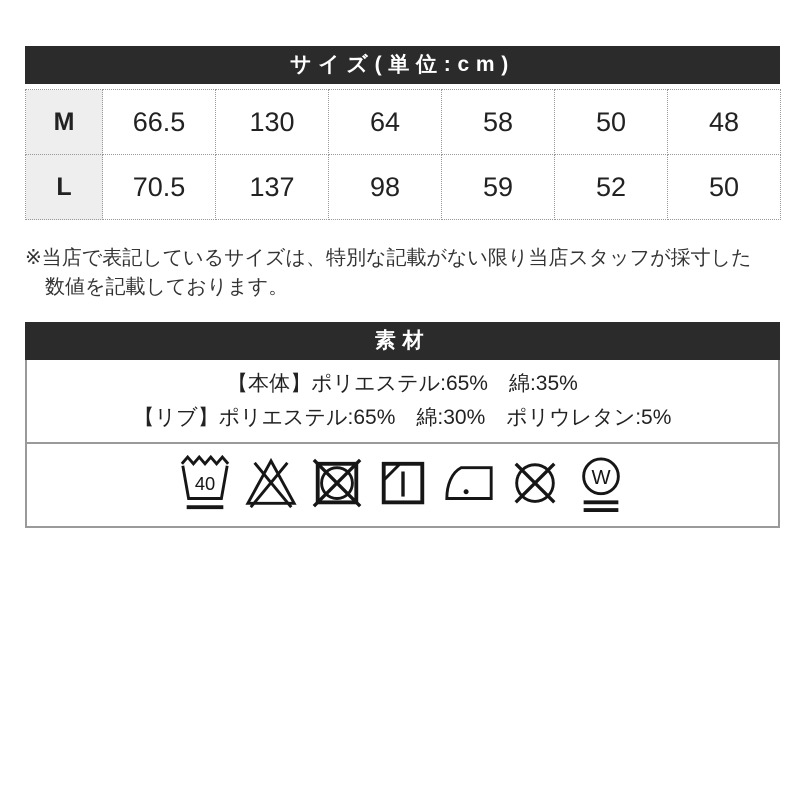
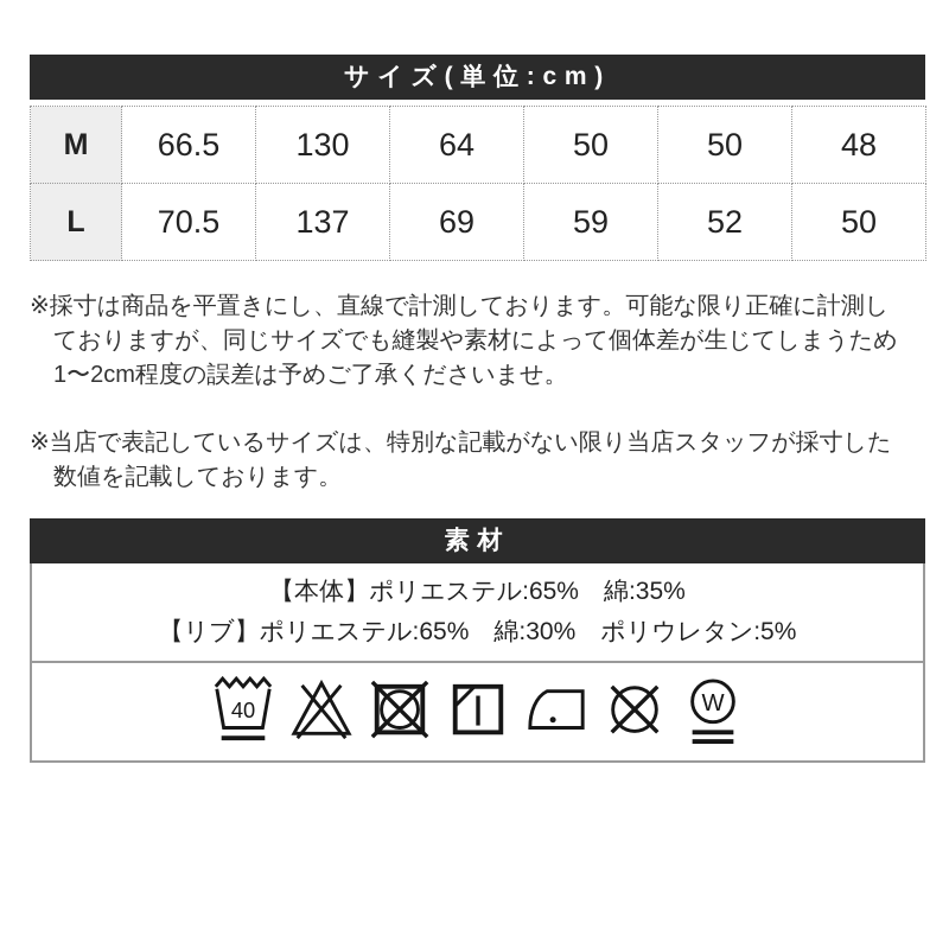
  サイズ(単位:cm)
- M	66.5	130	64	58	50	48
+ M	66.5	130	64	50	50	48
- L	70.5	137	98	59	52	50
+ L	70.5	137	69	59	52	50
+ ※採寸は商品を平置きにし、直線で計測しております。可能な限り正確に計測し
+ ておりますが、同じサイズでも縫製や素材によって個体差が生じてしまうため
+ 1〜2cm程度の誤差は予めご了承くださいませ。
  ※当店で表記しているサイズは、特別な記載がない限り当店スタッフが採寸した
  数値を記載しております。
  素材
  【本体】ポリエステル:65% 綿:35%
  【リブ】ポリエステル:65% 綿:30% ポリウレタン:5%
  40
  W
